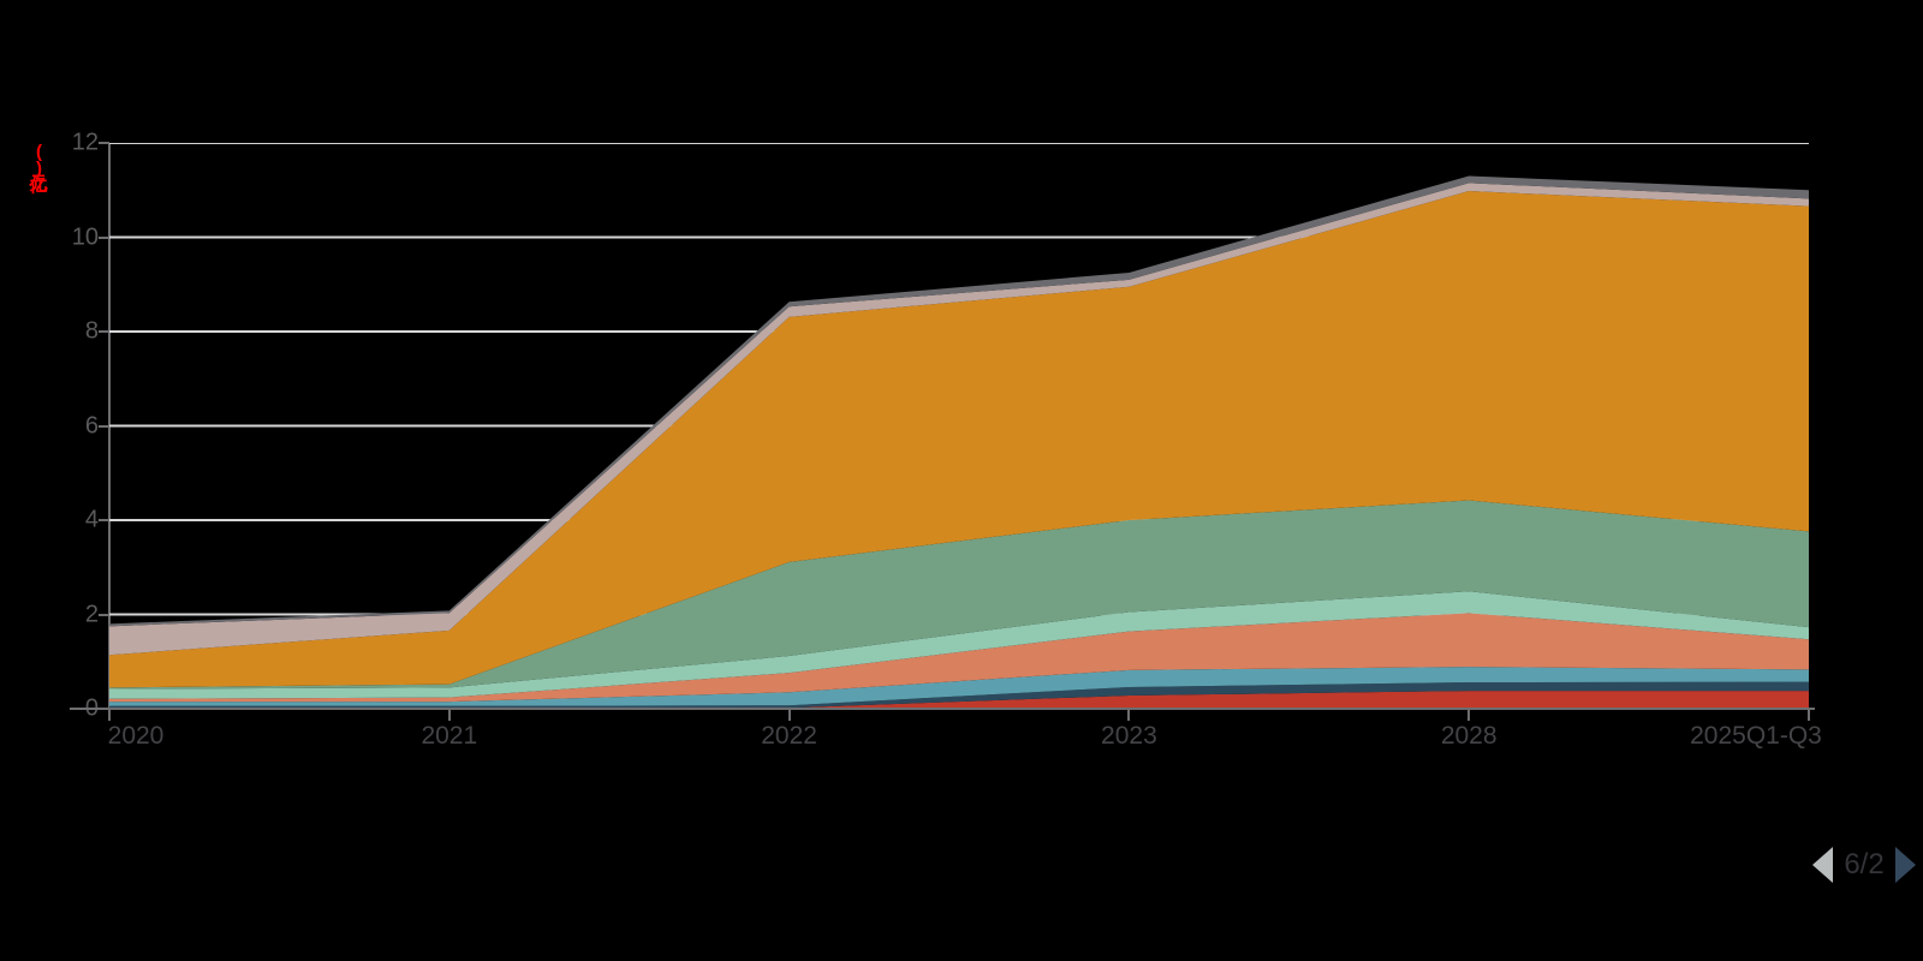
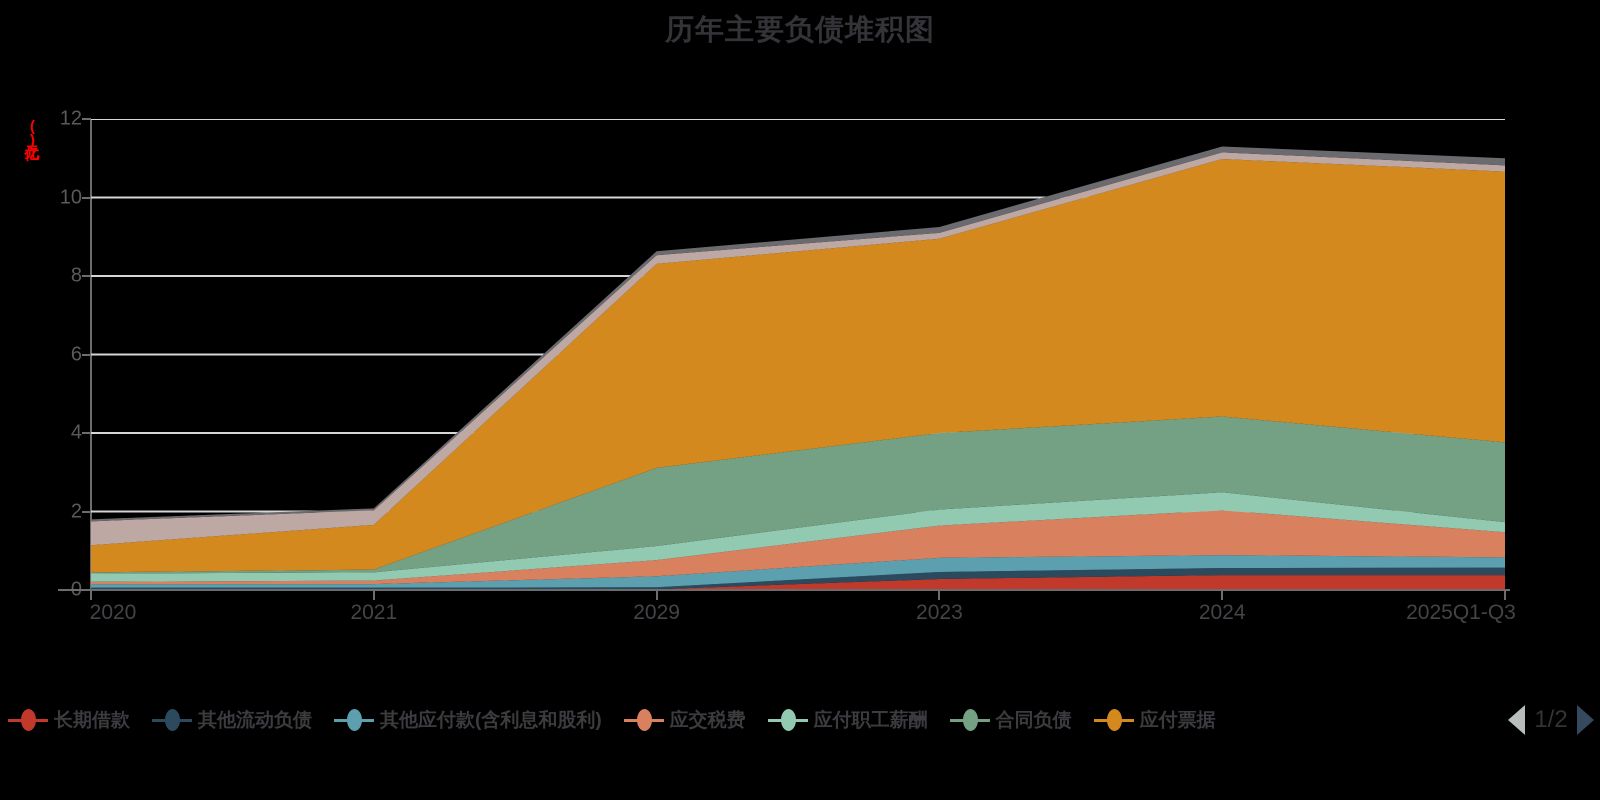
+ 历年主要负债堆积图
  2
  4
  6
  8
  10
  12
  2020
  2021
- 2022
+ 2029
  2023
- 2028
+ 2024
  2025Q1-Q3
+ 长期借款
+ 其他流动负债
+ 其他应付款(含利息和股利)
+ 应交税费
+ 应付职工薪酬
+ 合同负债
+ 应付票据
- 6/2
+ 1/2
